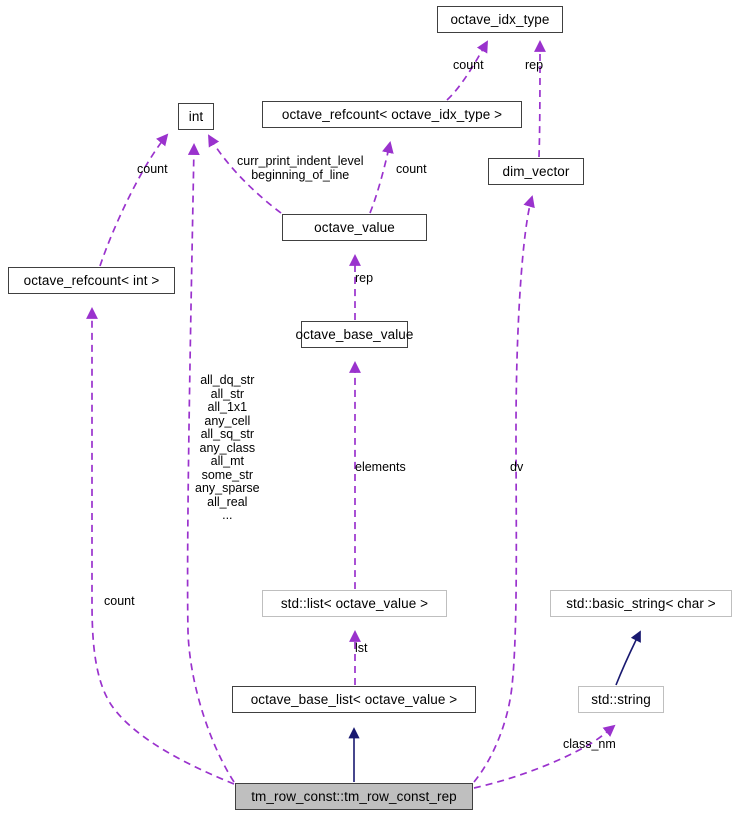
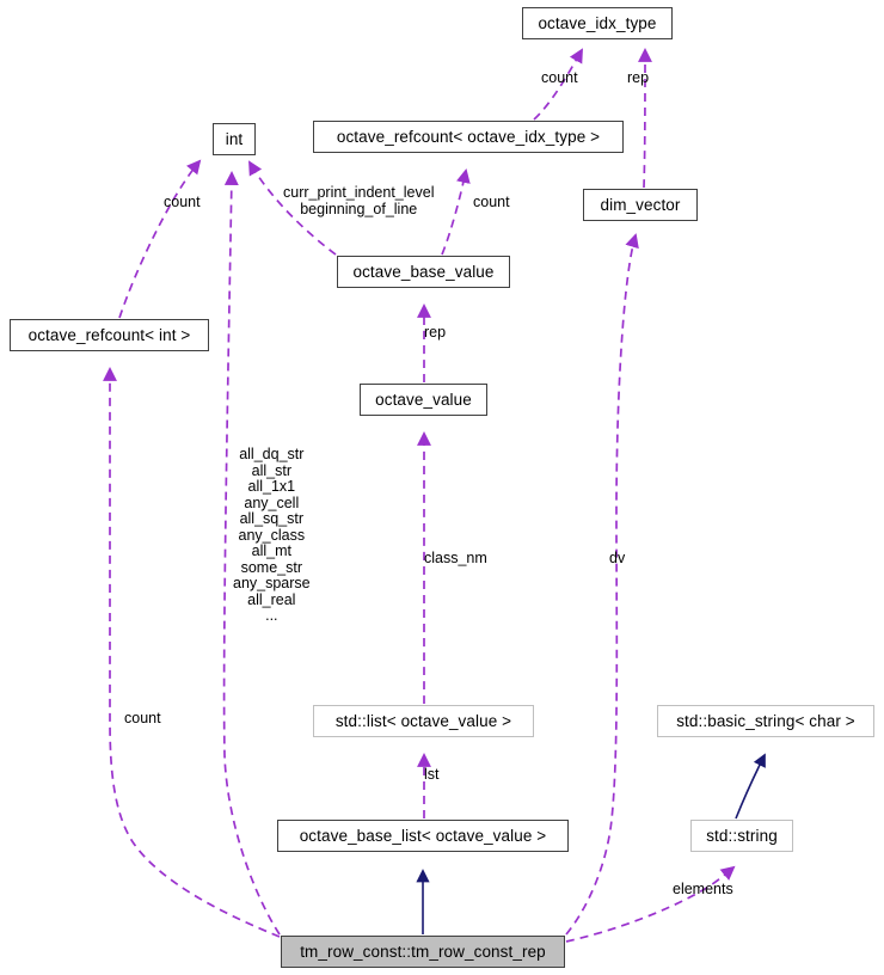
  octave_idx_type
  int
  octave_refcount< octave_idx_type >
  dim_vector
- octave_value
+ octave_base_value
  octave_refcount< int >
- octave_base_value
+ octave_value
  std::list< octave_value >
  std::basic_string< char >
  octave_base_list< octave_value >
  std::string
  tm_row_const::tm_row_const_rep
  count
  rep
  count
  curr_print_indent_level
  beginning_of_line
  count
  rep
  all_dq_str
  all_str
  all_1x1
  any_cell
  all_sq_str
  any_class
  all_mt
  some_str
  any_sparse
  all_real
  ...
- elements
+ class_nm
  dv
  count
  lst
- class_nm
+ elements
